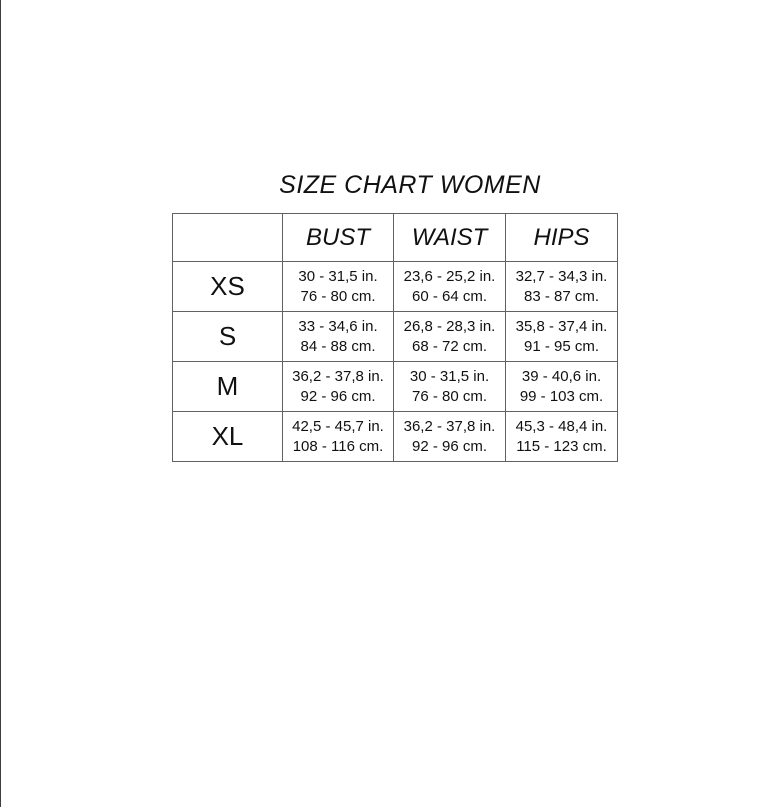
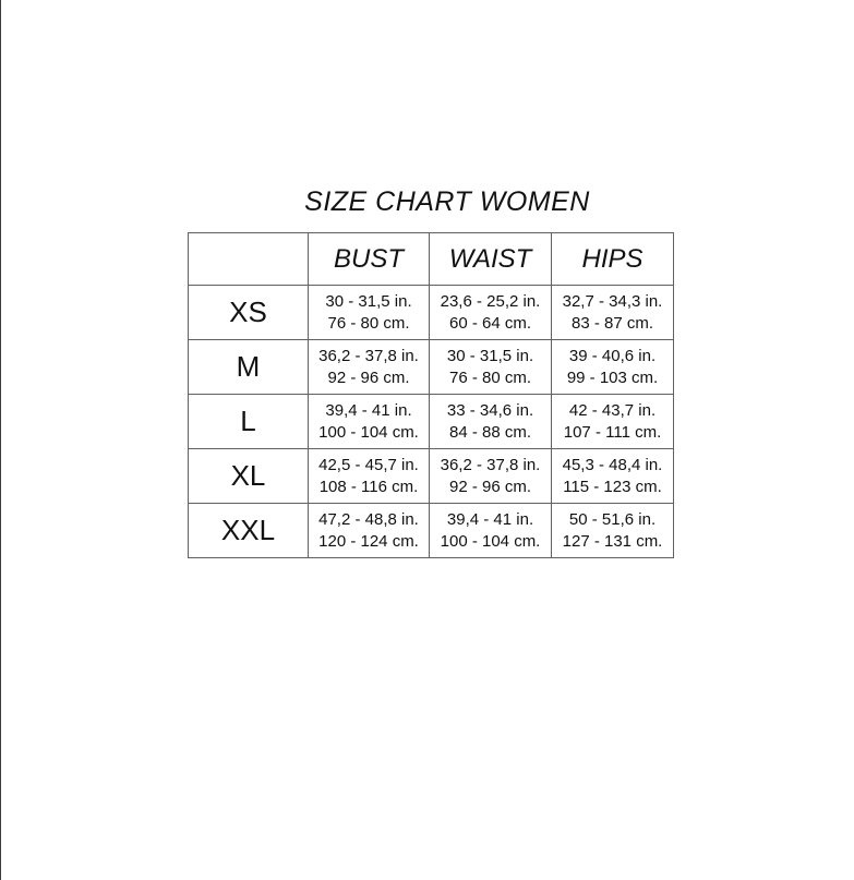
  SIZE CHART WOMEN
  	BUST	WAIST	HIPS
  XS	30 - 31,5 in. 76 - 80 cm.	23,6 - 25,2 in. 60 - 64 cm.	32,7 - 34,3 in. 83 - 87 cm.
- S	33 - 34,6 in. 84 - 88 cm.	26,8 - 28,3 in. 68 - 72 cm.	35,8 - 37,4 in. 91 - 95 cm.
  M	36,2 - 37,8 in. 92 - 96 cm.	30 - 31,5 in. 76 - 80 cm.	39 - 40,6 in. 99 - 103 cm.
+ L	39,4 - 41 in. 100 - 104 cm.	33 - 34,6 in. 84 - 88 cm.	42 - 43,7 in. 107 - 111 cm.
  XL	42,5 - 45,7 in. 108 - 116 cm.	36,2 - 37,8 in. 92 - 96 cm.	45,3 - 48,4 in. 115 - 123 cm.
+ XXL	47,2 - 48,8 in. 120 - 124 cm.	39,4 - 41 in. 100 - 104 cm.	50 - 51,6 in. 127 - 131 cm.
